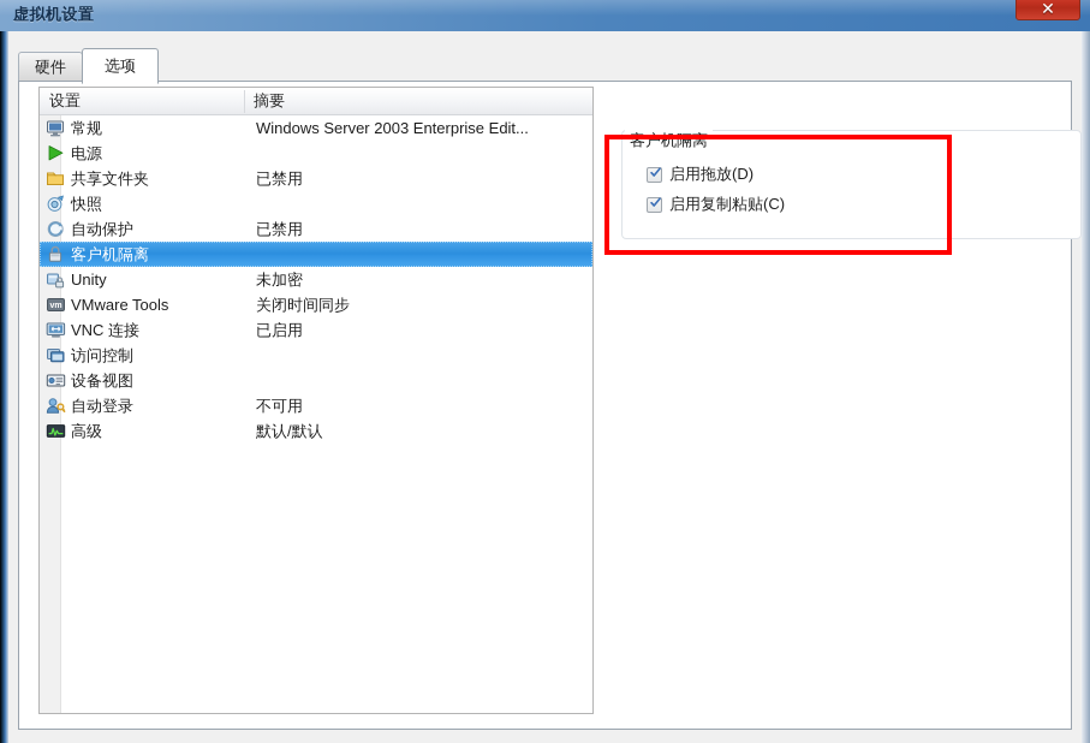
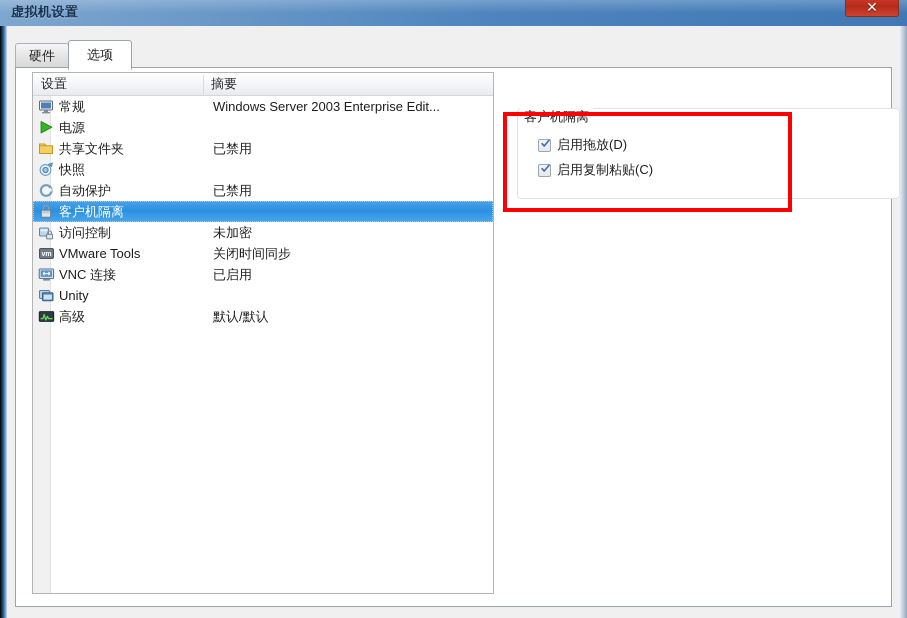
  虚拟机设置
  ✕
  硬件
  选项
  设置
  摘要
  常规
  Windows Server 2003 Enterprise Edit...
  电源
  共享文件夹
  已禁用
  快照
  自动保护
  已禁用
  客户机隔离
- Unity
+ 访问控制
  未加密
  VMware Tools
  关闭时间同步
  VNC 连接
  已启用
- 访问控制
+ Unity
- 设备视图
- 自动登录
- 不可用
  高级
  默认/默认
  客户机隔离
  启用拖放(D)
  启用复制粘贴(C)
